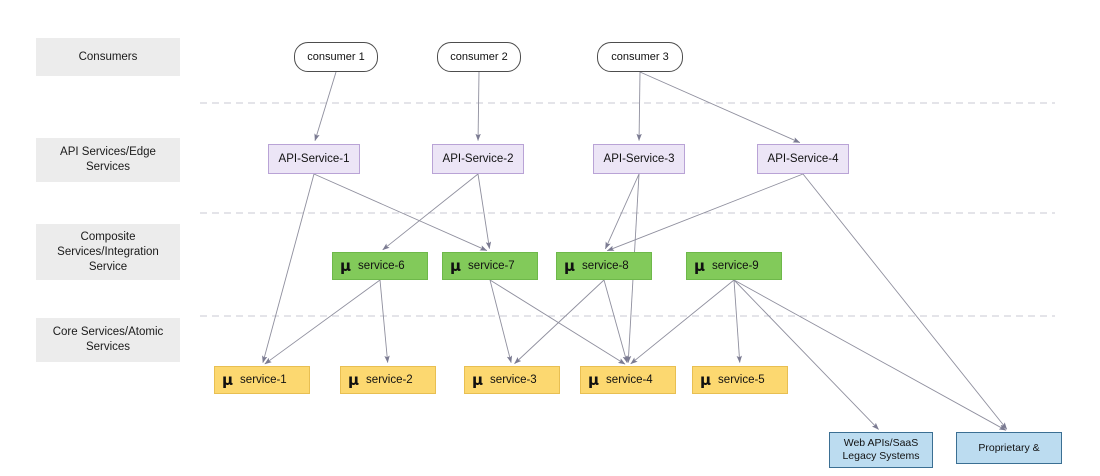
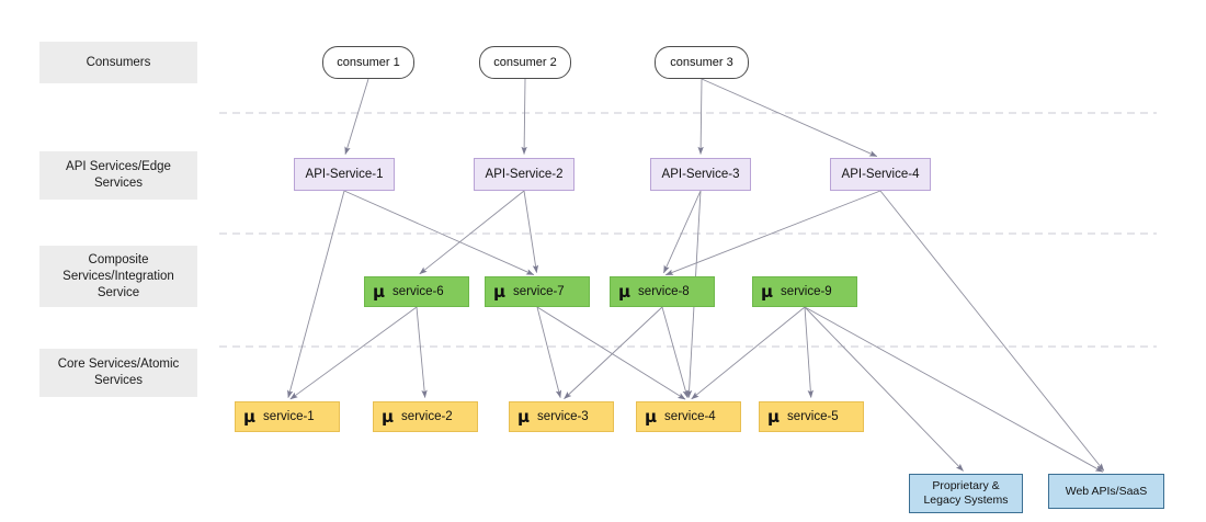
  Consumers
  API Services/Edge Services
  Composite Services/Integration Service
  Core Services/Atomic Services
  consumer 1
  consumer 2
  consumer 3
  API-Service-1
  API-Service-2
  API-Service-3
  API-Service-4
  μ
  service-6
  μ
  service-7
  μ
  service-8
  μ
  service-9
  μ
  service-1
  μ
  service-2
  μ
  service-3
  μ
  service-4
  μ
  service-5
- Web APIs/SaaS
+ Proprietary &
  Legacy Systems
- Proprietary &
+ Web APIs/SaaS
